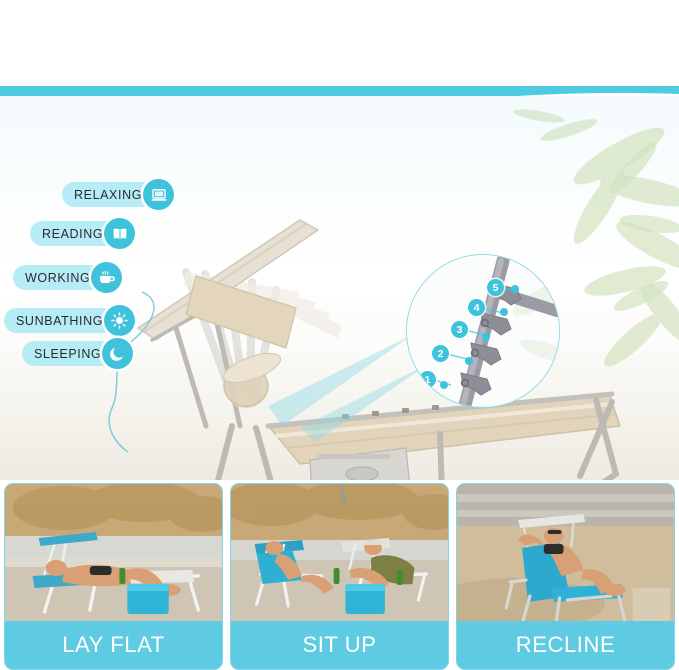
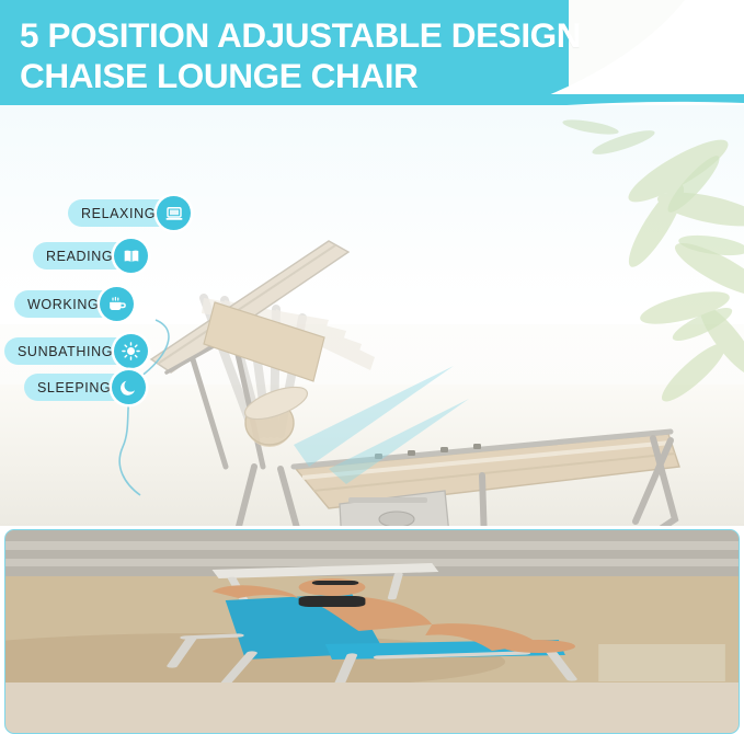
+ 5 POSITION ADJUSTABLE DESIGN
+ CHAISE LOUNGE CHAIR
  RELAXING
  READING
  WORKING
  SUNBATHING
  SLEEPING
- 1
- 2
- 3
- 4
- 5
- LAY FLAT
- SIT UP
- RECLINE
